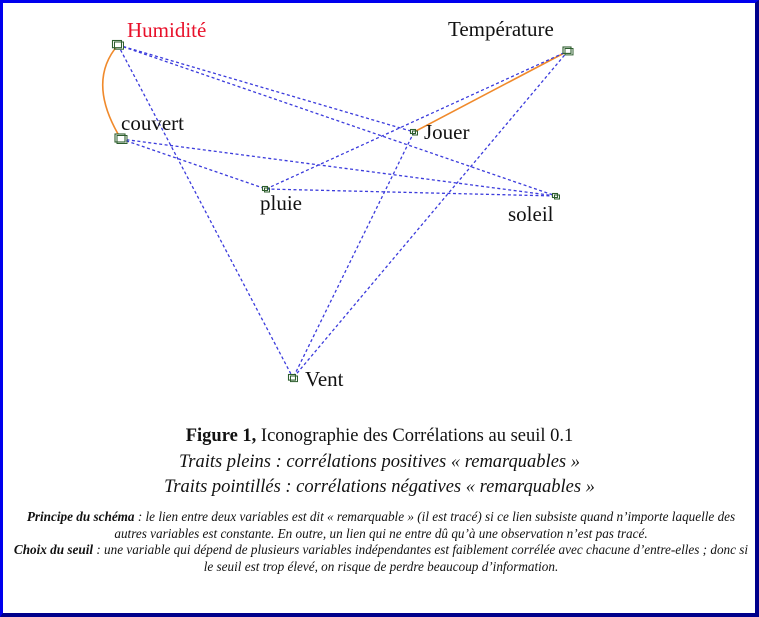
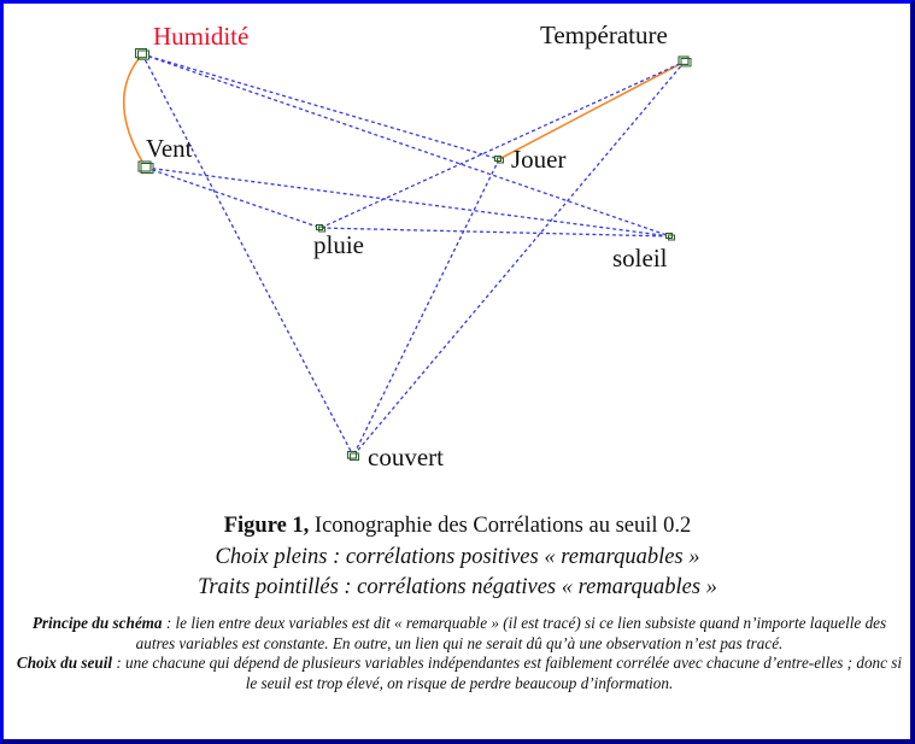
  Humidité
- couvert
+ Vent
  Température
  Jouer
  pluie
  soleil
- Vent
+ couvert
- Figure 1, Iconographie des Corrélations au seuil 0.1
+ Figure 1, Iconographie des Corrélations au seuil 0.2
- Traits pleins : corrélations positives « remarquables »
+ Choix pleins : corrélations positives « remarquables »
  Traits pointillés : corrélations négatives « remarquables »
- Principe du schéma : le lien entre deux variables est dit « remarquable » (il est tracé) si ce lien subsiste quand n’importe laquelle des autres variables est constante. En outre, un lien qui ne entre dû qu’à une observation n’est pas tracé.
+ Principe du schéma : le lien entre deux variables est dit « remarquable » (il est tracé) si ce lien subsiste quand n’importe laquelle des autres variables est constante. En outre, un lien qui ne serait dû qu’à une observation n’est pas tracé.
- Choix du seuil : une variable qui dépend de plusieurs variables indépendantes est faiblement corrélée avec chacune d’entre-elles ; donc si le seuil est trop élevé, on risque de perdre beaucoup d’information.
+ Choix du seuil : une chacune qui dépend de plusieurs variables indépendantes est faiblement corrélée avec chacune d’entre-elles ; donc si le seuil est trop élevé, on risque de perdre beaucoup d’information.
